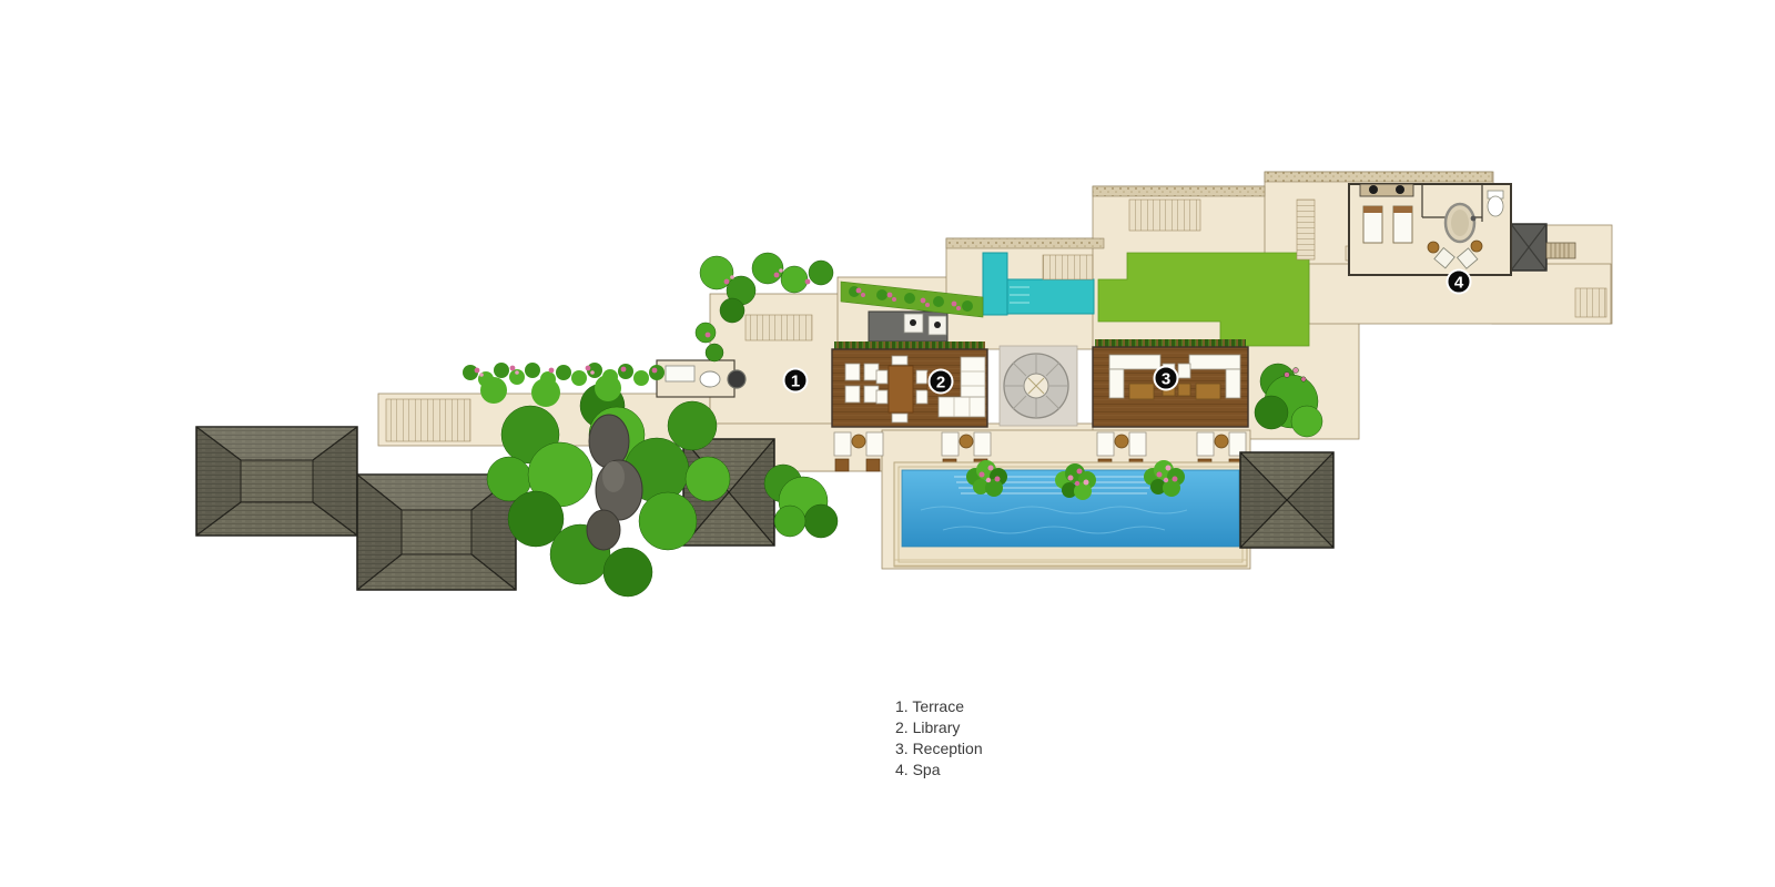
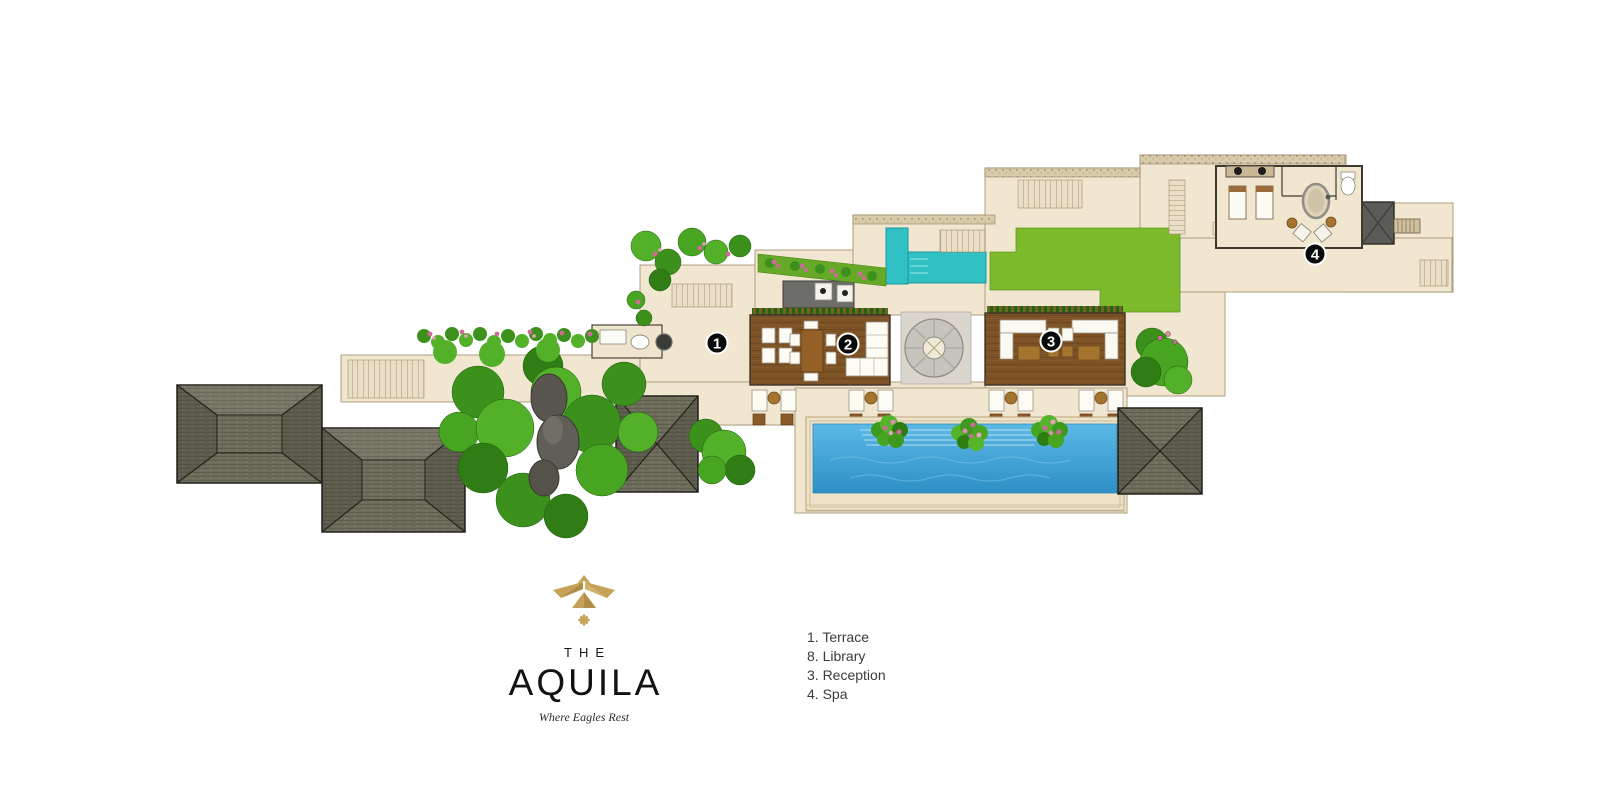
  1
  2
  3
  4
+ THE
+ AQUILA
+ Where Eagles Rest
  1. Terrace
- 2. Library
+ 8. Library
  3. Reception
  4. Spa
